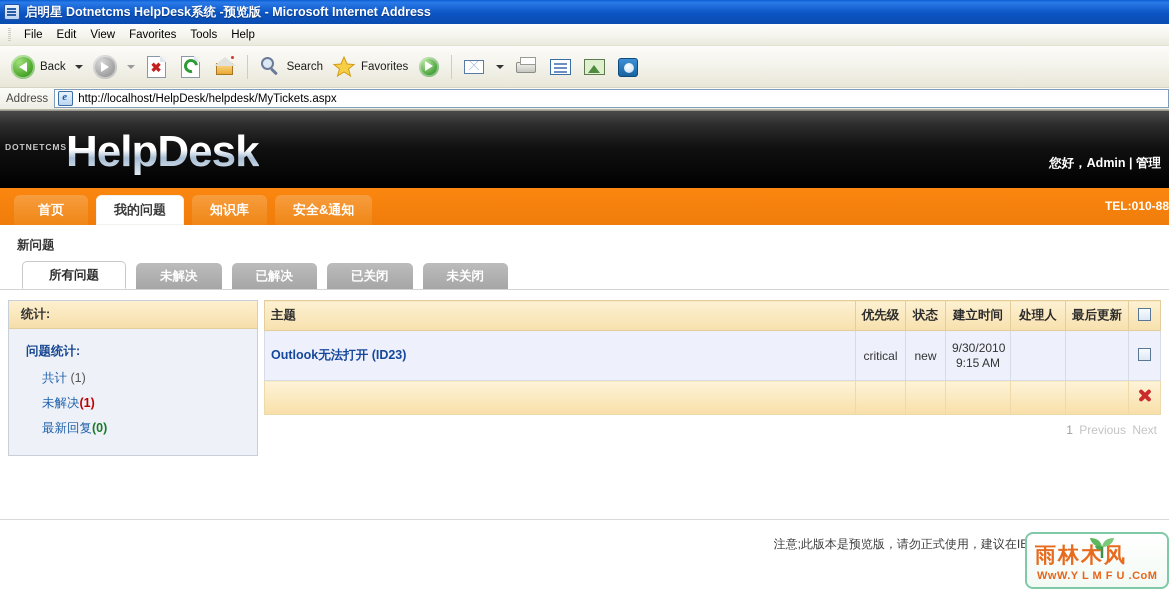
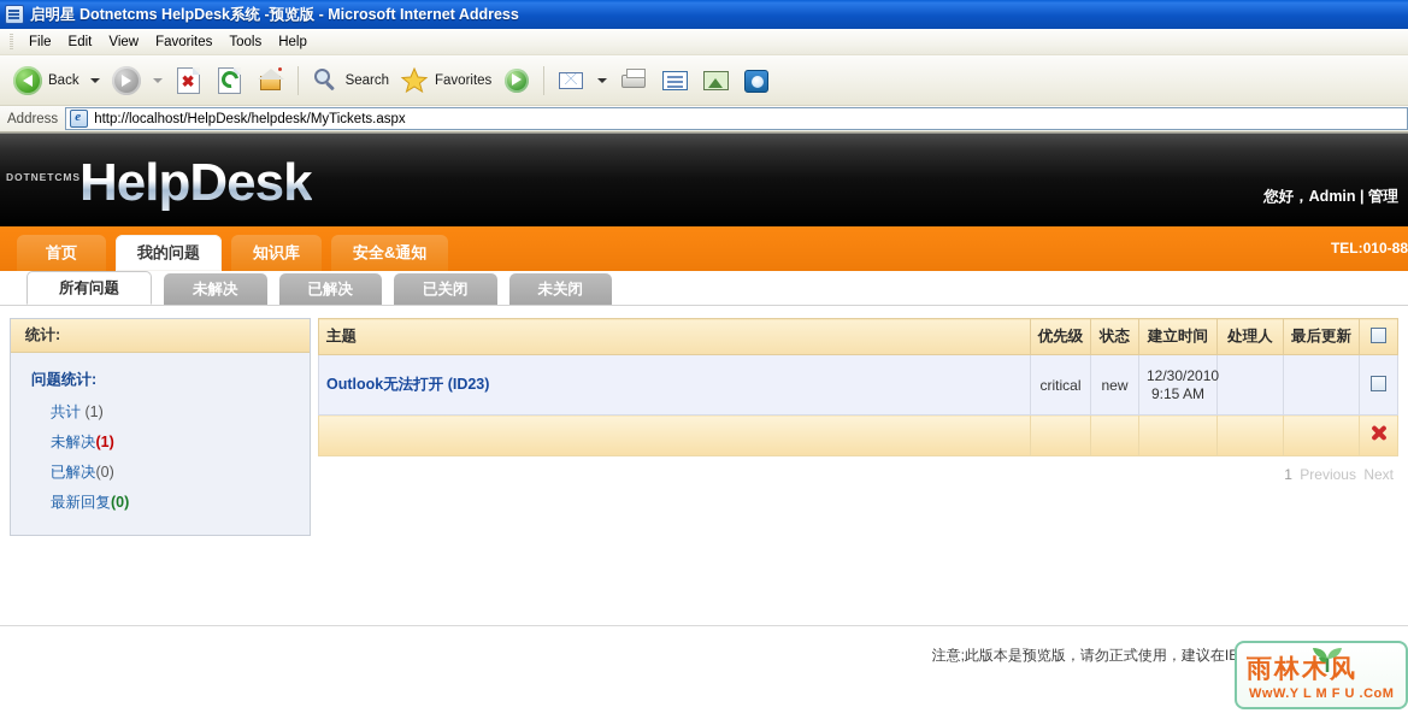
  启明星 Dotnetcms HelpDesk系统 -预览版 - Microsoft Internet Address
  File
  Edit
  View
  Favorites
  Tools
  Help
  Back
  ✖
  Search
  Favorites
  Address
  http://localhost/HelpDesk/helpdesk/MyTickets.aspx
  DOTNETCMS
  HelpDesk
  您好，Admin | 管理
  首页
  我的问题
  知识库
  安全&通知
  TEL:010-88
- 新问题
  所有问题
  未解决
  已解决
  已关闭
  未关闭
  统计:
  问题统计:
  共计 (1)
  未解决(1)
+ 已解决(0)
  最新回复(0)
  主题	优先级	状态	建立时间	处理人	最后更新
- Outlook无法打开 (ID23)	critical	new	9/30/2010 9:15 AM
+ Outlook无法打开 (ID23)	critical	new	12/30/2010 9:15 AM
  1 Previous Next
  雨林木风
  WwW.Y L M F U .CoM
